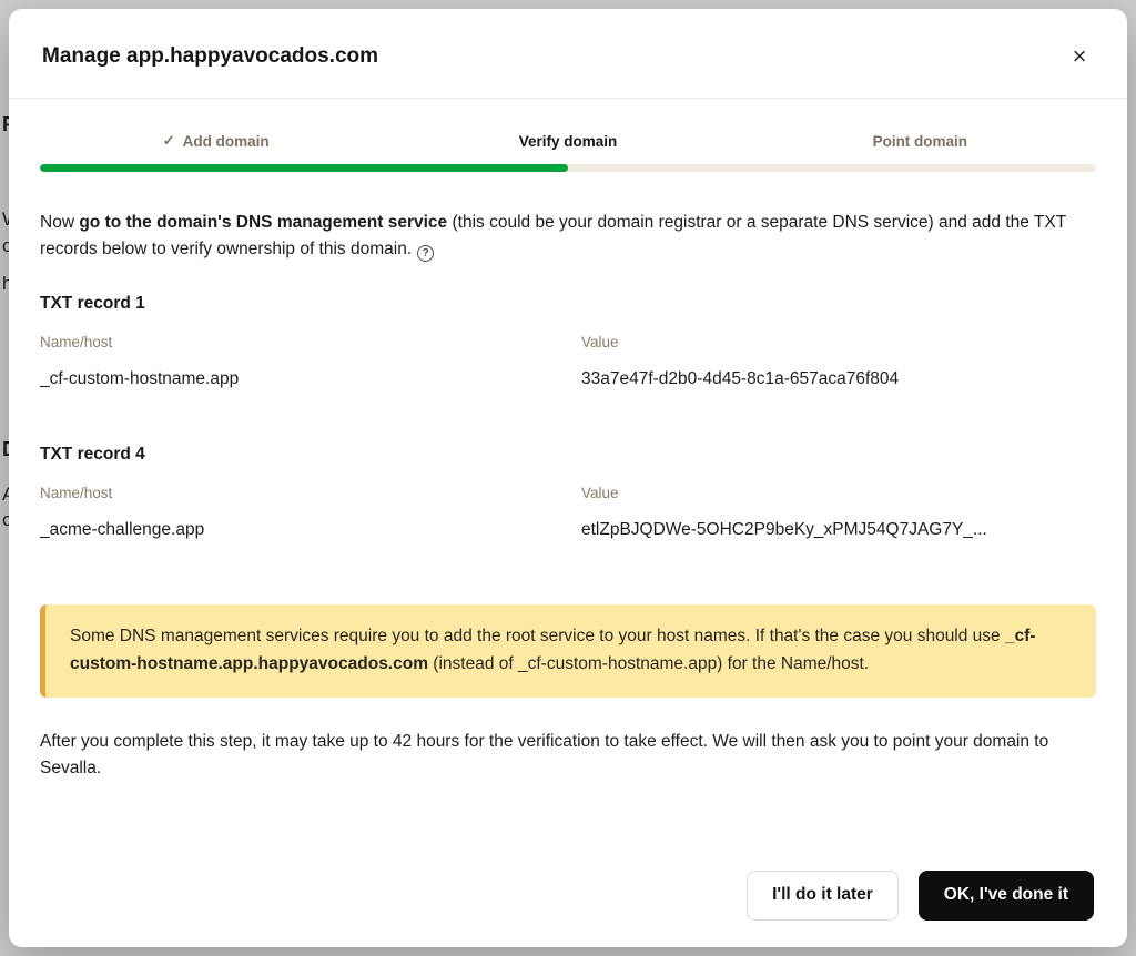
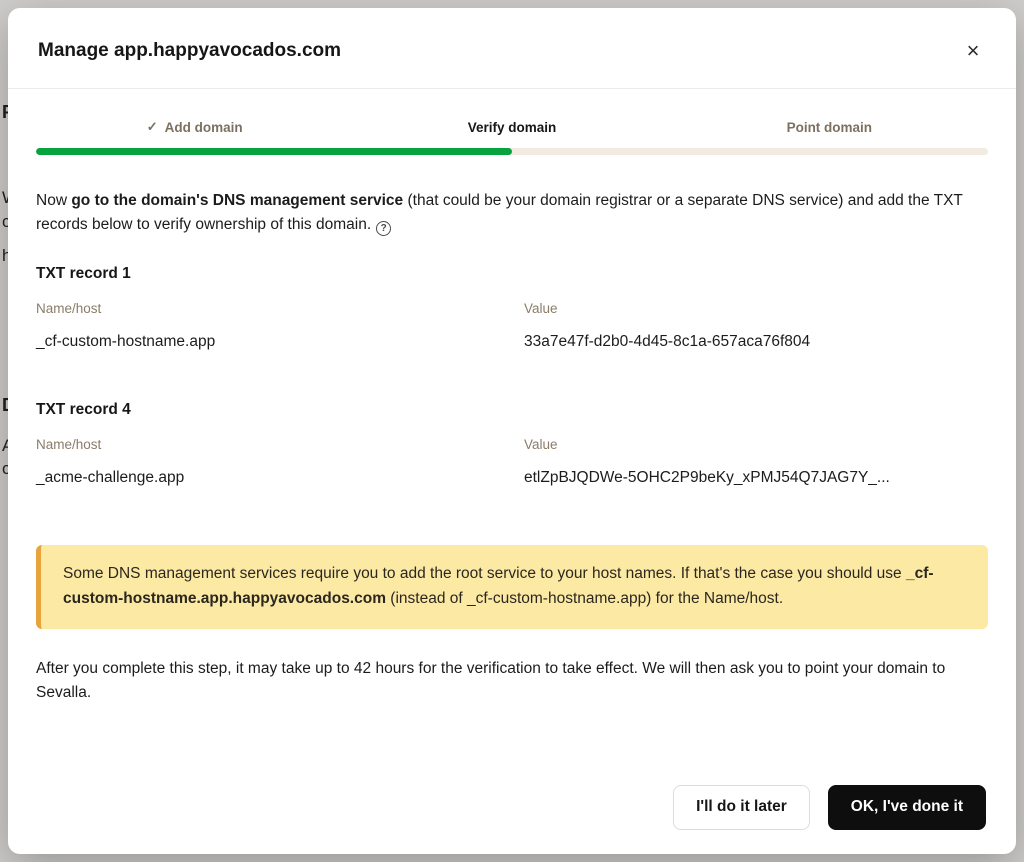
  c
  h
  c
  Manage app.happyavocados.com
  ×
  ✓
  Add domain
  Verify domain
  Point domain
- Now go to the domain's DNS management service (this could be your domain registrar or a separate DNS service) and add the TXT records below to verify ownership of this domain. ?
+ Now go to the domain's DNS management service (that could be your domain registrar or a separate DNS service) and add the TXT records below to verify ownership of this domain. ?
  TXT record 1
  Name/host
  _cf-custom-hostname.app
  Value
  33a7e47f-d2b0-4d45-8c1a-657aca76f804
  TXT record 4
  Name/host
  _acme-challenge.app
  Value
  etlZpBJQDWe-5OHC2P9beKy_xPMJ54Q7JAG7Y_...
  Some DNS management services require you to add the root service to your host names. If that's the case you should use _cf-custom-hostname.app.happyavocados.com (instead of _cf-custom-hostname.app) for the Name/host.
  After you complete this step, it may take up to 42 hours for the verification to take effect. We will then ask you to point your domain to Sevalla.
  I'll do it later
  OK, I've done it
